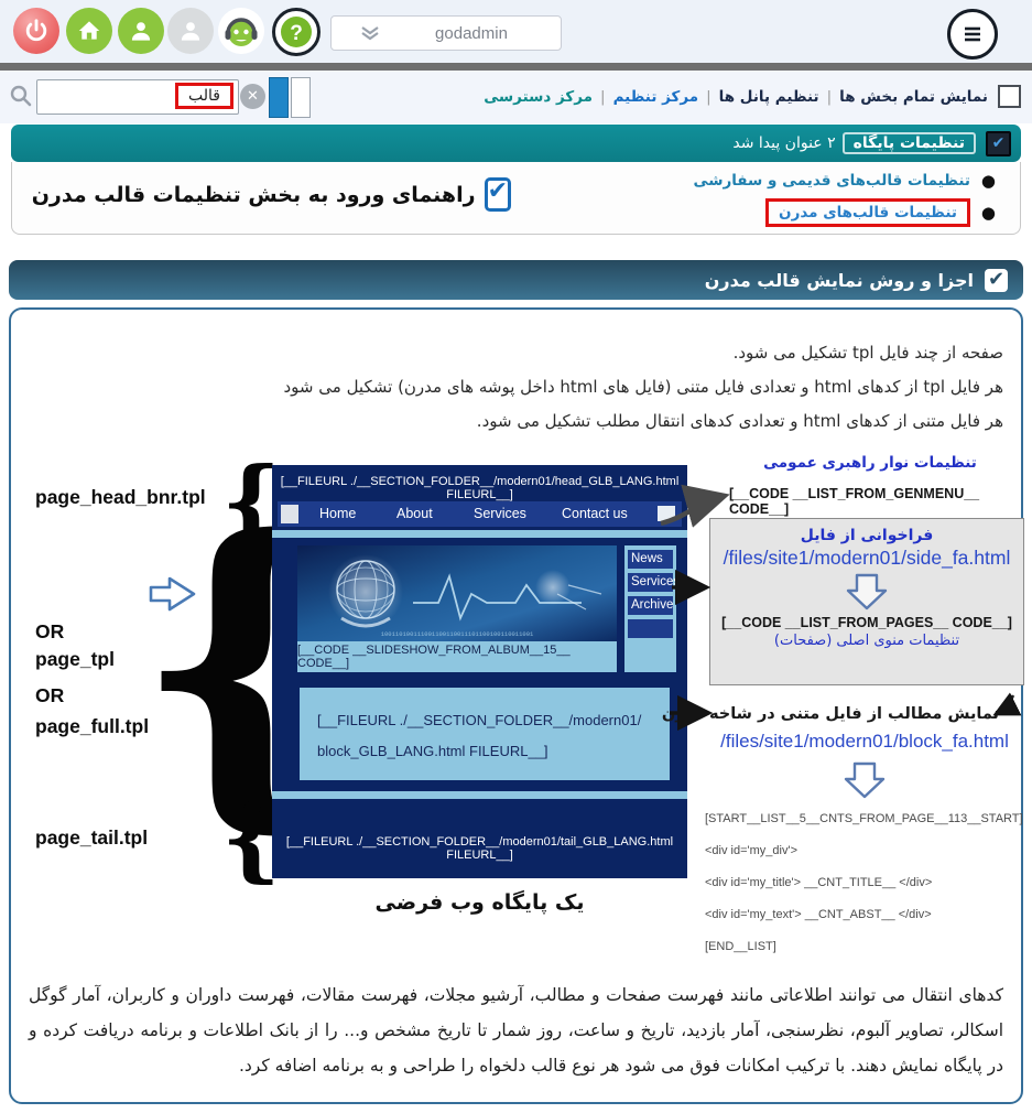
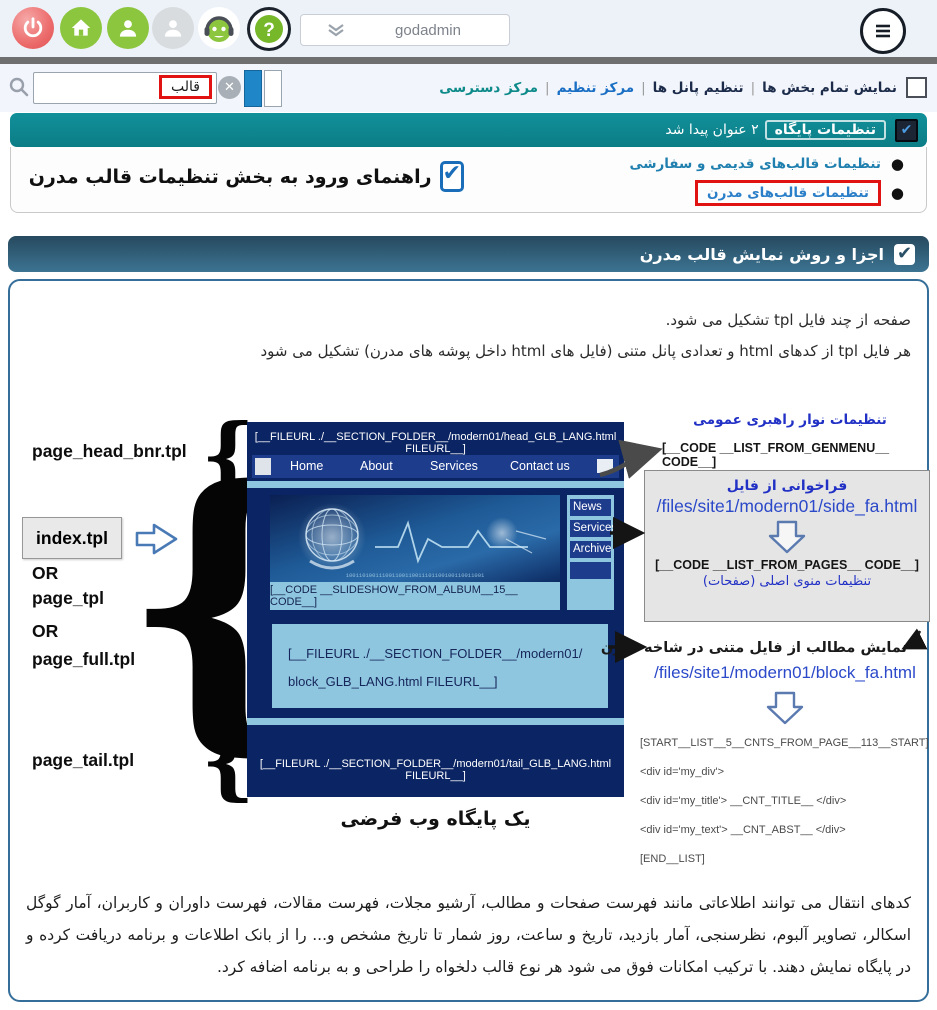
  ?
  godadmin
  قالب
  ✕
  نمایش تمام بخش ها
  |
  تنظیم پانل ها
  |
  مرکز تنظیم
  |
  مرکز دسترسی
  ✔
  تنظیمات پایگاه
  ۲ عنوان پیدا شد
  ●
  تنظیمات قالب‌های قدیمی و سفارشی
  ●
  تنظیمات قالب‌های مدرن
  ✔
  راهنمای ورود به بخش تنظیمات قالب مدرن
  ✔
  اجزا و روش نمایش قالب مدرن
  صفحه از چند فایل tpl تشکیل می شود.
- هر فایل tpl از کدهای html و تعدادی فایل متنی (فایل های html داخل پوشه های مدرن) تشکیل می شود
+ هر فایل tpl از کدهای html و تعدادی پانل متنی (فایل های html داخل پوشه های مدرن) تشکیل می شود
- هر فایل متنی از کدهای html و تعدادی کدهای انتقال مطلب تشکیل می شود.
  page_head_bnr.tpl
  {
+ index.tpl
  OR
  page_tpl
  OR
  page_full.tpl
  {
  page_tail.tpl
  {
  [__FILEURL ./__SECTION_FOLDER__/modern01/head_GLB_LANG.html FILEURL__]
  Home
  About
  Services
  Contact us
  [__CODE __SLIDESHOW_FROM_ALBUM__15__ CODE__]
  News
  Service
  Archive
  [__FILEURL ./__SECTION_FOLDER__/modern01/
  block_GLB_LANG.html FILEURL__]
  [__FILEURL ./__SECTION_FOLDER__/modern01/tail_GLB_LANG.html FILEURL__]
  یک پایگاه وب فرضی
  تنظیمات نوار راهبری عمومی
  [__CODE __LIST_FROM_GENMENU__ CODE__]
  فراخوانی از فایل
  /files/site1/modern01/side_fa.html
  [__CODE __LIST_FROM_PAGES__ CODE__]
  تنظیمات منوی اصلی (صفحات)
  نمایش مطالب از فایل متنی در شاخهن
  /files/site1/modern01/block_fa.html
  [START__LIST__5__CNTS_FROM_PAGE__113__START]
  <div id='my_div'>
  <div id='my_title'> __CNT_TITLE__ </div>
  <div id='my_text'> __CNT_ABST__ </div>
  [END__LIST]
  کدهای انتقال می توانند اطلاعاتی مانند فهرست صفحات و مطالب، آرشیو مجلات، فهرست مقالات، فهرست داوران و کاربران، آمار گوگل اسکالر، تصاویر آلبوم، نظرسنجی، آمار بازدید، تاریخ و ساعت، روز شمار تا تاریخ مشخص و... را از بانک اطلاعات و برنامه دریافت کرده و در پایگاه نمایش دهند. با ترکیب امکانات فوق می شود هر نوع قالب دلخواه را طراحی و به برنامه اضافه کرد.
